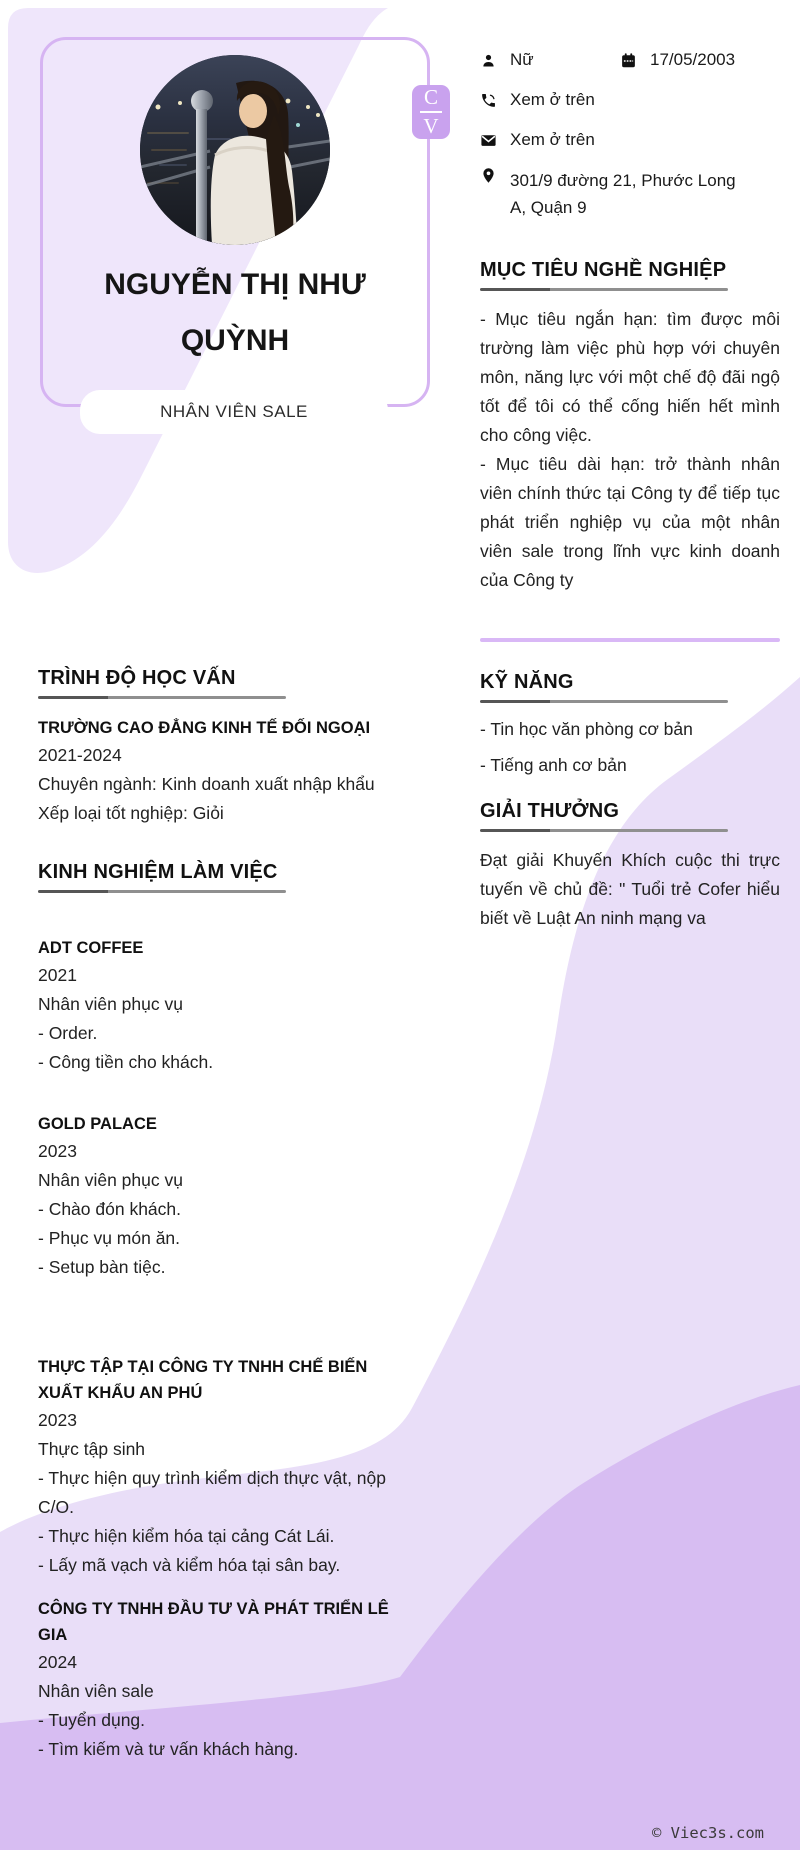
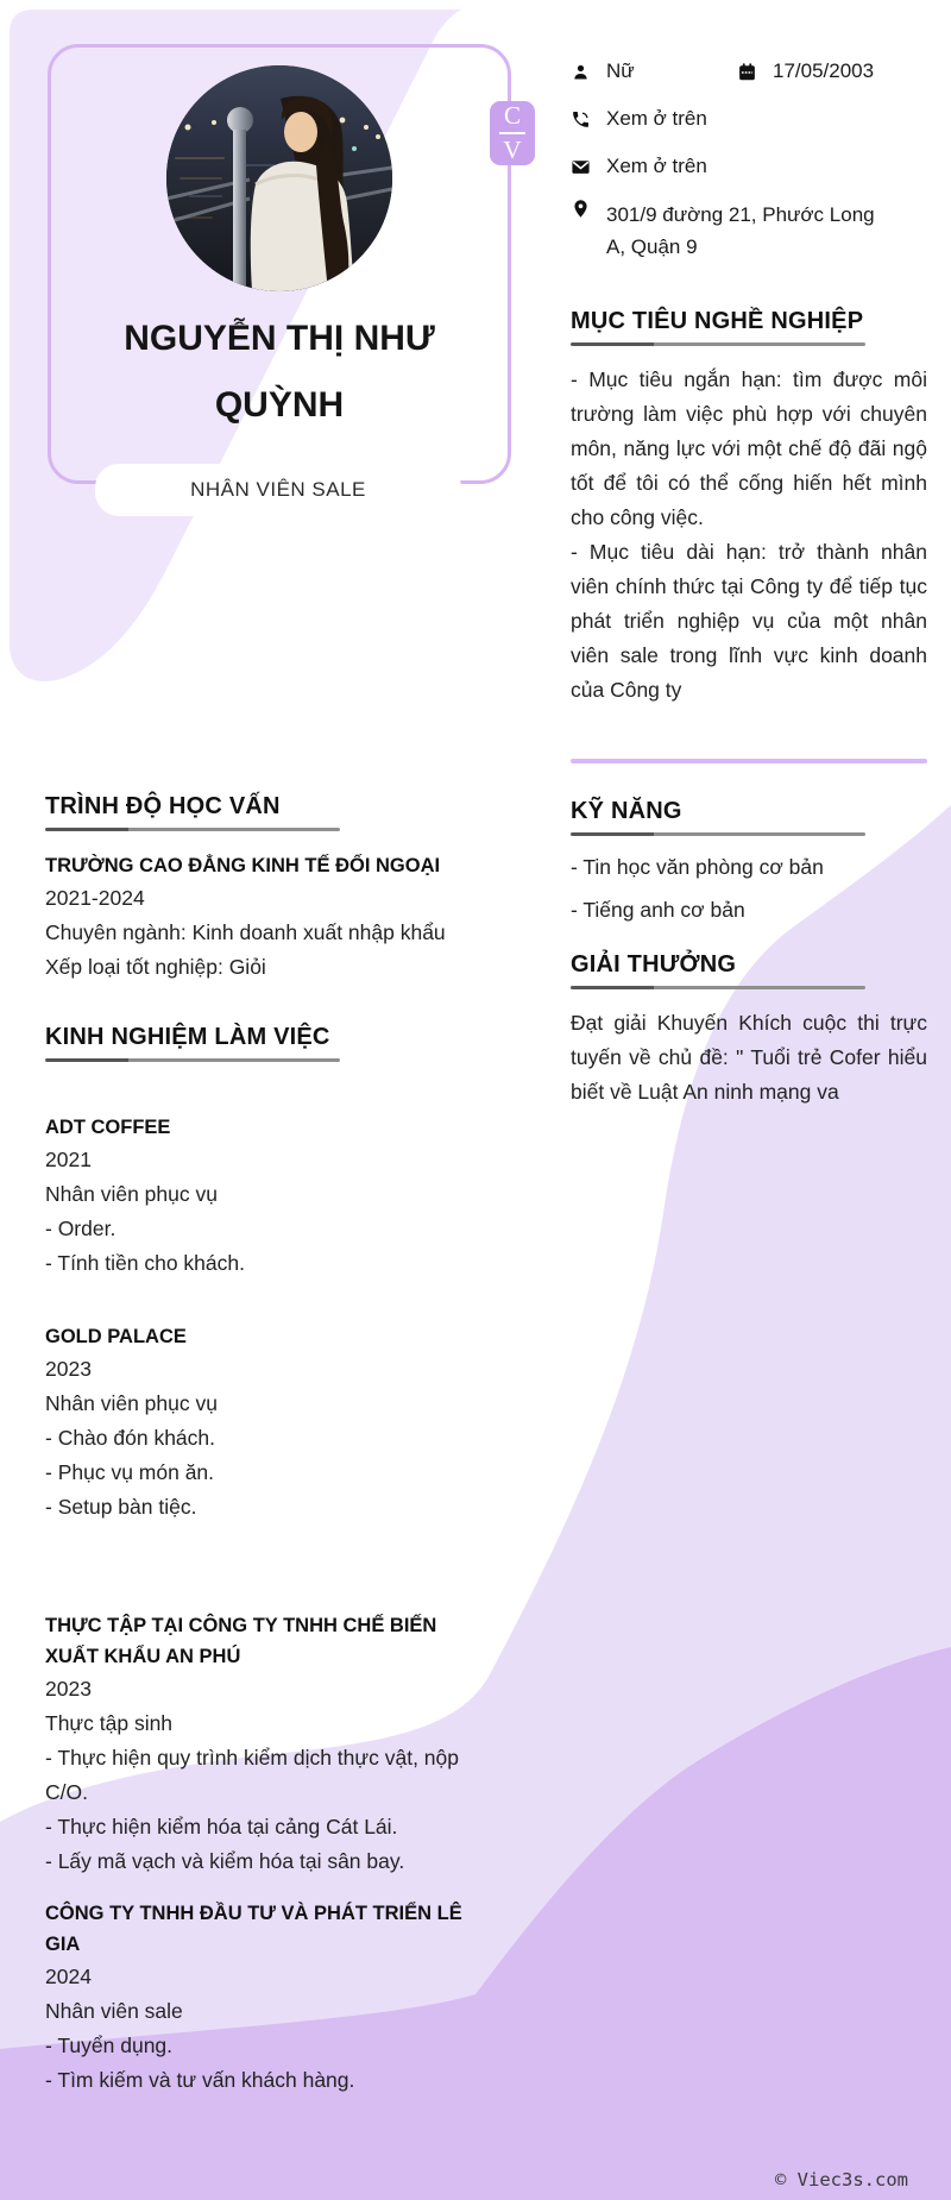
  NGUYỄN THỊ NHƯ
  QUỲNH
  C
  V
  NHÂN VIÊN SALE
  Nữ
  17/05/2003
  Xem ở trên
  Xem ở trên
  301/9 đường 21, Phước Long
  A, Quận 9
  MỤC TIÊU NGHỀ NGHIỆP
  - Mục tiêu ngắn hạn: tìm được môi trường làm việc phù hợp với chuyên môn, năng lực với một chế độ đãi ngộ tốt để tôi có thể cống hiến hết mình cho công việc.
  - Mục tiêu dài hạn: trở thành nhân viên chính thức tại Công ty để tiếp tục phát triển nghiệp vụ của một nhân viên sale trong lĩnh vực kinh doanh của Công ty
  KỸ NĂNG
  - Tin học văn phòng cơ bản
  - Tiếng anh cơ bản
  GIẢI THƯỞNG
  Đạt giải Khuyến Khích cuộc thi trực tuyến về chủ đề: " Tuổi trẻ Cofer hiểu biết về Luật An ninh mạng va
  TRÌNH ĐỘ HỌC VẤN
  TRƯỜNG CAO ĐẲNG KINH TẾ ĐỐI NGOẠI
  2021-2024
  Chuyên ngành: Kinh doanh xuất nhập khẩu
  Xếp loại tốt nghiệp: Giỏi
  KINH NGHIỆM LÀM VIỆC
  ADT COFFEE
  2021
  Nhân viên phục vụ
  - Order.
- - Công tiền cho khách.
+ - Tính tiền cho khách.
  GOLD PALACE
  2023
  Nhân viên phục vụ
  - Chào đón khách.
  - Phục vụ món ăn.
  - Setup bàn tiệc.
  THỰC TẬP TẠI CÔNG TY TNHH CHẾ BIẾN
  XUẤT KHẨU AN PHÚ
  2023
  Thực tập sinh
  - Thực hiện quy trình kiểm dịch thực vật, nộp C/O.
  - Thực hiện kiểm hóa tại cảng Cát Lái.
  - Lấy mã vạch và kiểm hóa tại sân bay.
  CÔNG TY TNHH ĐẦU TƯ VÀ PHÁT TRIỂN LÊ
  GIA
  2024
  Nhân viên sale
  - Tuyển dụng.
  - Tìm kiếm và tư vấn khách hàng.
  © Viec3s.com
